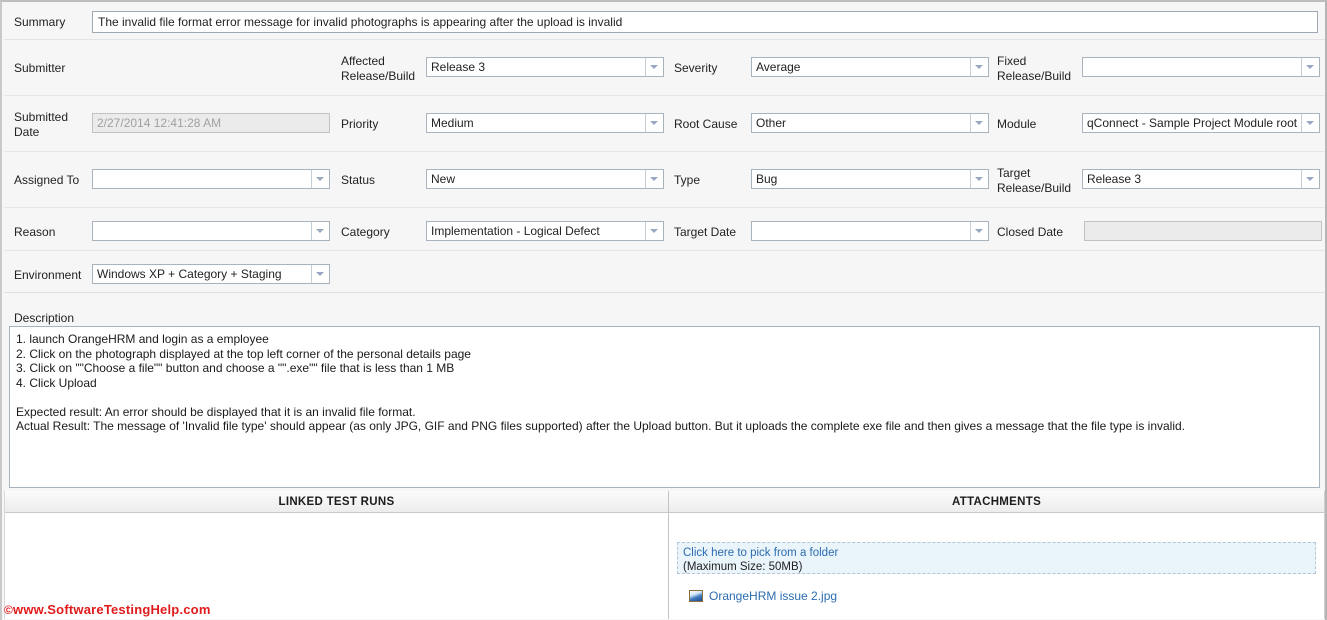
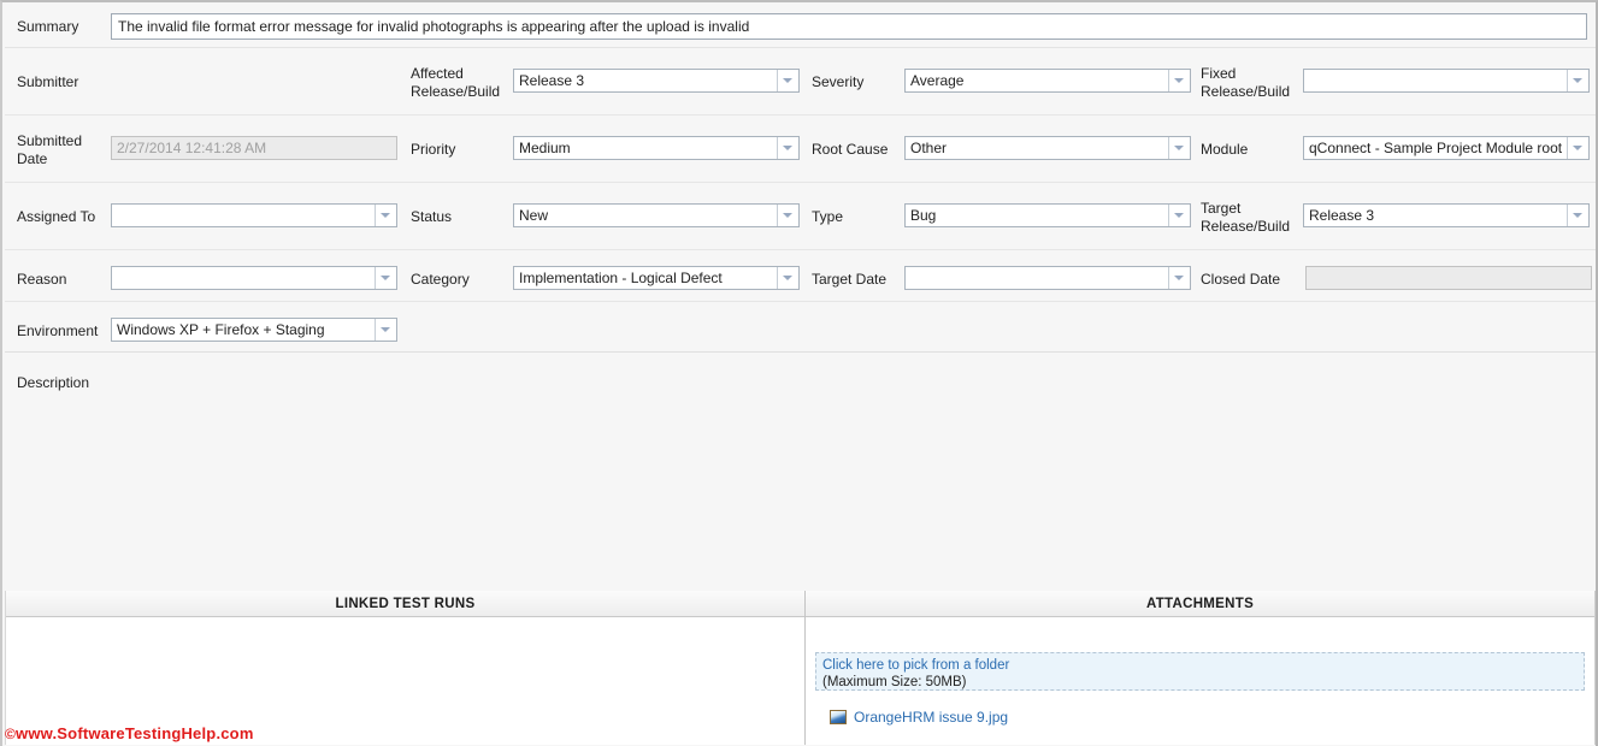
  Summary
  The invalid file format error message for invalid photographs is appearing after the upload is invalid
  Submitter
  Affected
  Release/Build
  Release 3
  Severity
  Average
  Fixed
  Release/Build
  Submitted
  Date
  2/27/2014 12:41:28 AM
  Priority
  Medium
  Root Cause
  Other
  Module
  qConnect - Sample Project Module root
  Assigned To
  Status
  New
  Type
  Bug
  Target
  Release/Build
  Release 3
  Reason
  Category
  Implementation - Logical Defect
  Target Date
  Closed Date
  Environment
- Windows XP + Category + Staging
+ Windows XP + Firefox + Staging
  Description
- 1. launch OrangeHRM and login as a employee
- 2. Click on the photograph displayed at the top left corner of the personal details page
- 3. Click on ""Choose a file"" button and choose a "".exe"" file that is less than 1 MB
- 4. Click Upload
- Expected result: An error should be displayed that it is an invalid file format.
- Actual Result: The message of 'Invalid file type' should appear (as only JPG, GIF and PNG files supported) after the Upload button. But it uploads the complete exe file and then gives a message that the file type is invalid.
  LINKED TEST RUNS
  ATTACHMENTS
  Click here to pick from a folder
  (Maximum Size: 50MB)
- OrangeHRM issue 2.jpg
+ OrangeHRM issue 9.jpg
  ©www.SoftwareTestingHelp.com
